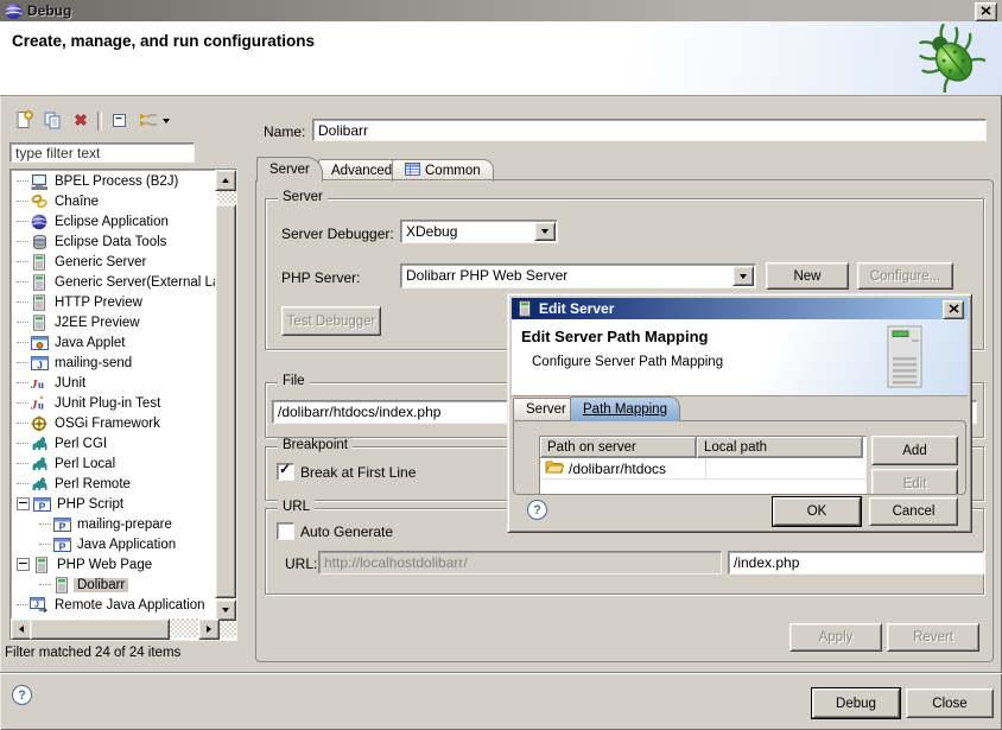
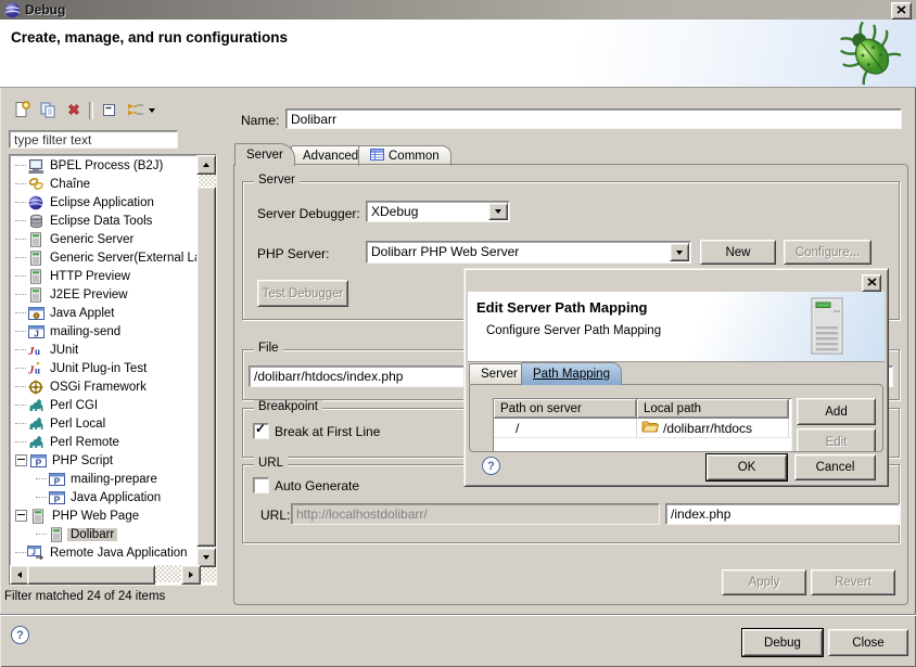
  Debug
  Create, manage, and run configurations
  type filter text
  BPEL Process (B2J)
  Chaîne
  Eclipse Application
  Eclipse Data Tools
  Generic Server
  Generic Server(External L
  HTTP Preview
  J2EE Preview
  Java Applet
  J
  mailing-send
  J
  u
  JUnit
  J
  u
  JUnit Plug-in Test
  OSGi Framework
  Perl CGI
  Perl Local
  Perl Remote
  P
  PHP Script
  P
  mailing-prepare
  P
  Java Application
  PHP Web Page
  Dolibarr
  Remote Java Application
  Filter matched 24 of 24 items
  Name:
  Dolibarr
  Server
  Advanced
  Common
  Server
  Server Debugger:
  XDebug
  PHP Server:
  Dolibarr PHP Web Server
  New
  Configure...
  Test Debugger
  File
  /dolibarr/htdocs/index.php
  Breakpoint
  Break at First Line
  URL
  Auto Generate
  URL:
  http://localhostdolibarr/
  /index.php
  Apply
  Revert
  ?
  Debug
  Close
- Edit Server
  Edit Server Path Mapping
  Configure Server Path Mapping
  Server
  Path Mapping
  Path on server
  Local path
+ /
  /dolibarr/htdocs
  Add
  Edit
  ?
  OK
  Cancel
